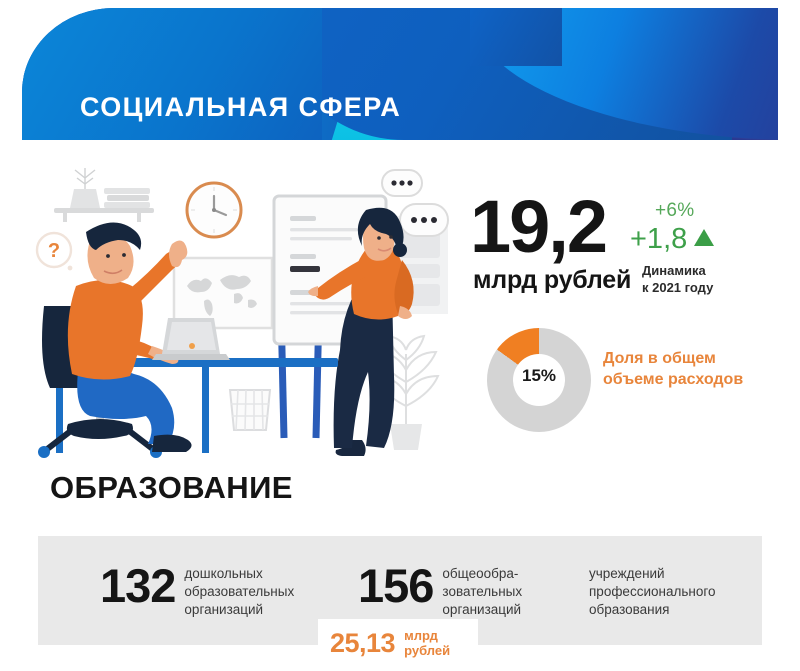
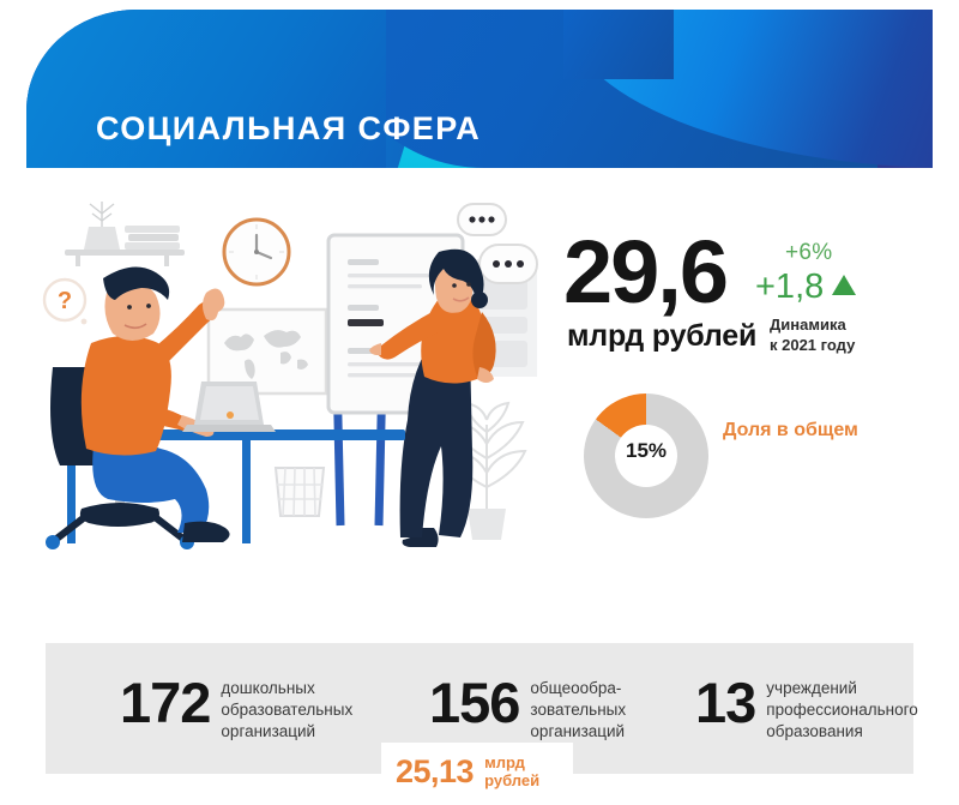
  СОЦИАЛЬНАЯ СФЕРА
  ?
- 19,2
+ 29,6
  млрд рублей
  +6%
  +1,8
  Динамика
  к 2021 году
  15%
  Доля в общем
- объеме расходов
- ОБРАЗОВАНИЕ
- 132
+ 172
  дошкольных
  образовательных
  организаций
  156
  общеообра-
  зовательных
  организаций
+ 13
  учреждений
  профессионального
  образования
  25,13
  млрд
  рублей
